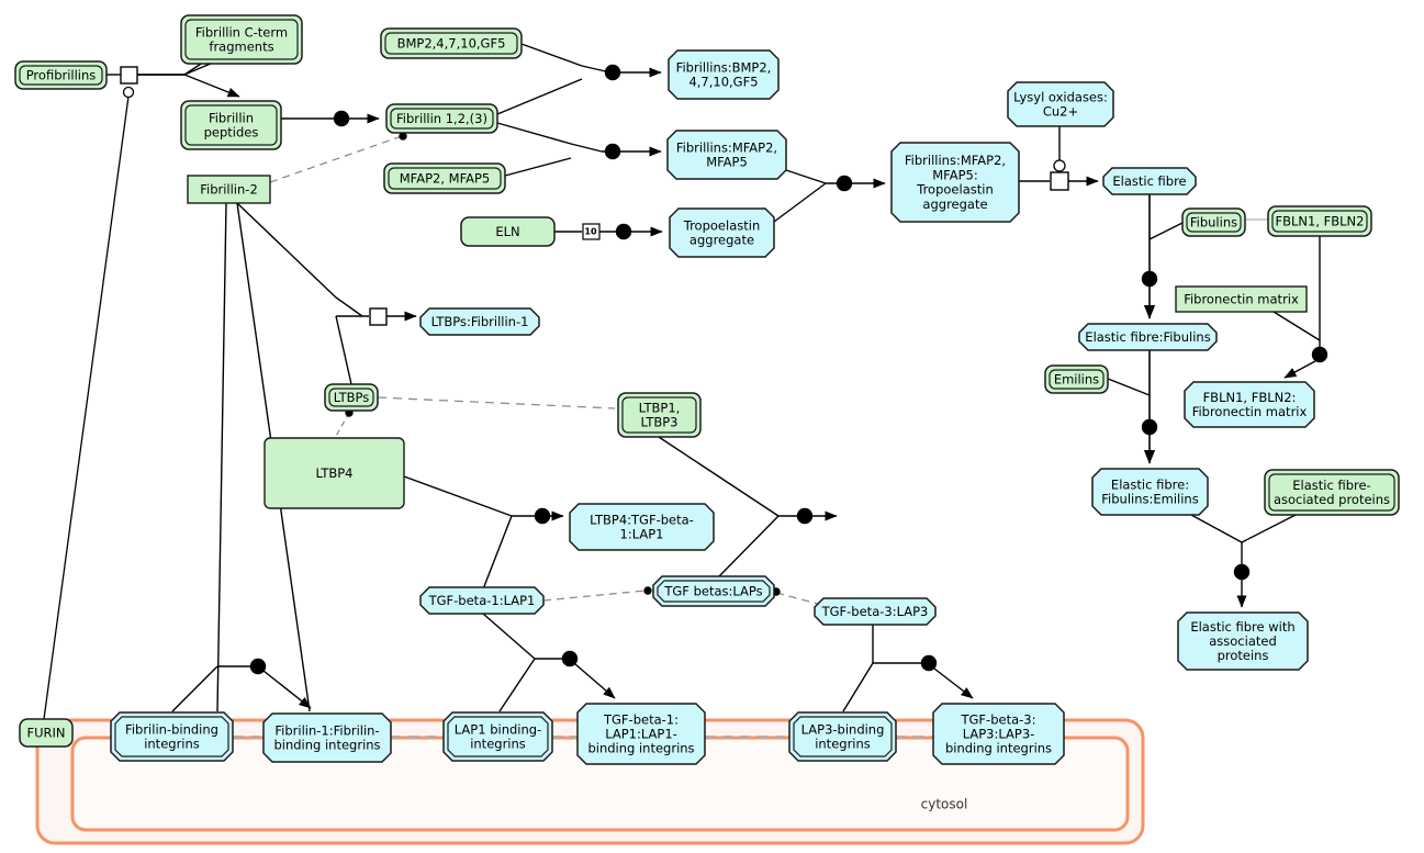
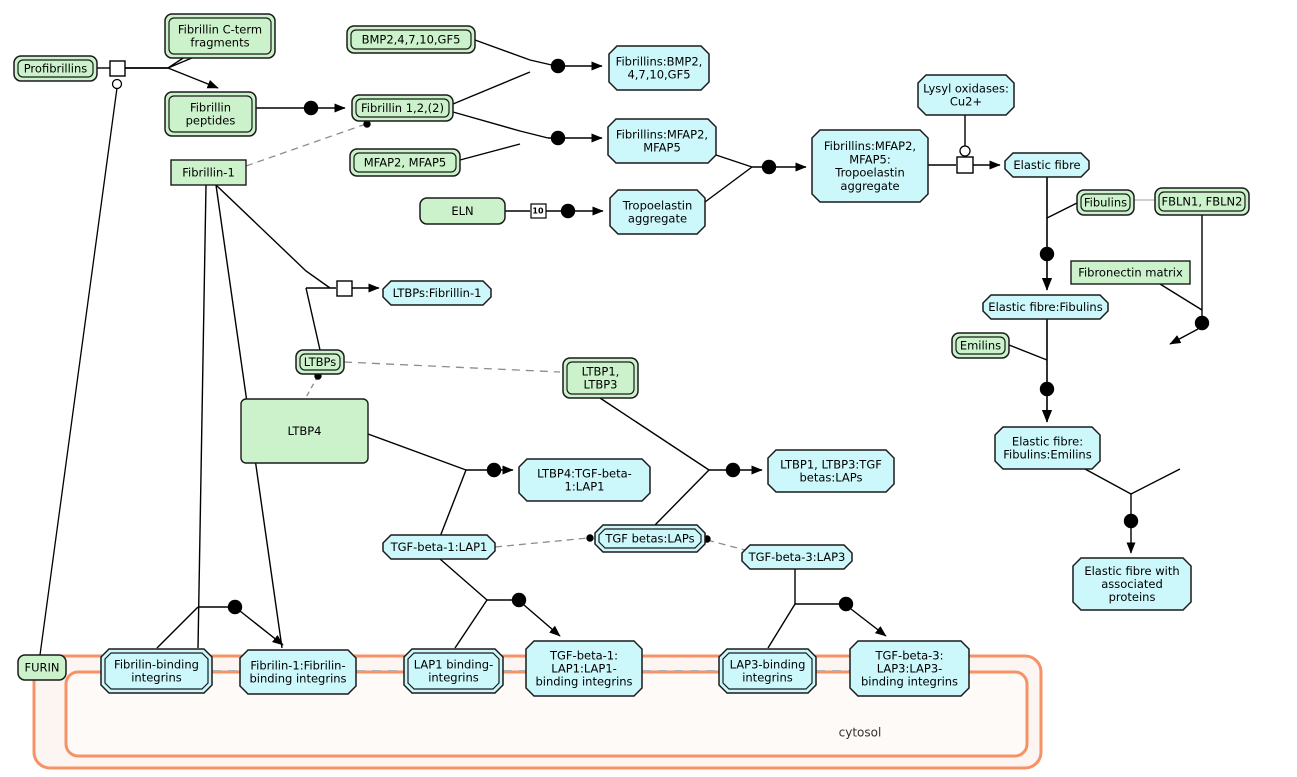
  cytosol
  Profibrillins
  Fibrillin C-term fragments
  Fibrillin peptides
- Fibrillin 1,2,(3)
+ Fibrillin 1,2,(2)
  BMP2,4,7,10,GF5
  MFAP2, MFAP5
  ELN
- Fibrillin-2
+ Fibrillin-1
  Fibrillins:BMP2, 4,7,10,GF5
  Fibrillins:MFAP2, MFAP5
  Tropoelastin aggregate
  Fibrillins:MFAP2, MFAP5: Tropoelastin aggregate
  Lysyl oxidases: Cu2+
  Elastic fibre
  Fibulins
  FBLN1, FBLN2
  Fibronectin matrix
  Elastic fibre:Fibulins
  Emilins
- FBLN1, FBLN2: Fibronectin matrix
  Elastic fibre: Fibulins:Emilins
- Elastic fibre- asociated proteins
  Elastic fibre with associated proteins
  LTBPs:Fibrillin-1
  LTBPs
  LTBP4
  LTBP1, LTBP3
  LTBP4:TGF-beta- 1:LAP1
+ LTBP1, LTBP3:TGF betas:LAPs
  TGF-beta-1:LAP1
  TGF betas:LAPs
  TGF-beta-3:LAP3
  FURIN
  Fibrilin-binding integrins
  Fibrilin-1:Fibrilin- binding integrins
  LAP1 binding- integrins
  TGF-beta-1: LAP1:LAP1- binding integrins
  LAP3-binding integrins
  TGF-beta-3: LAP3:LAP3- binding integrins
  10
